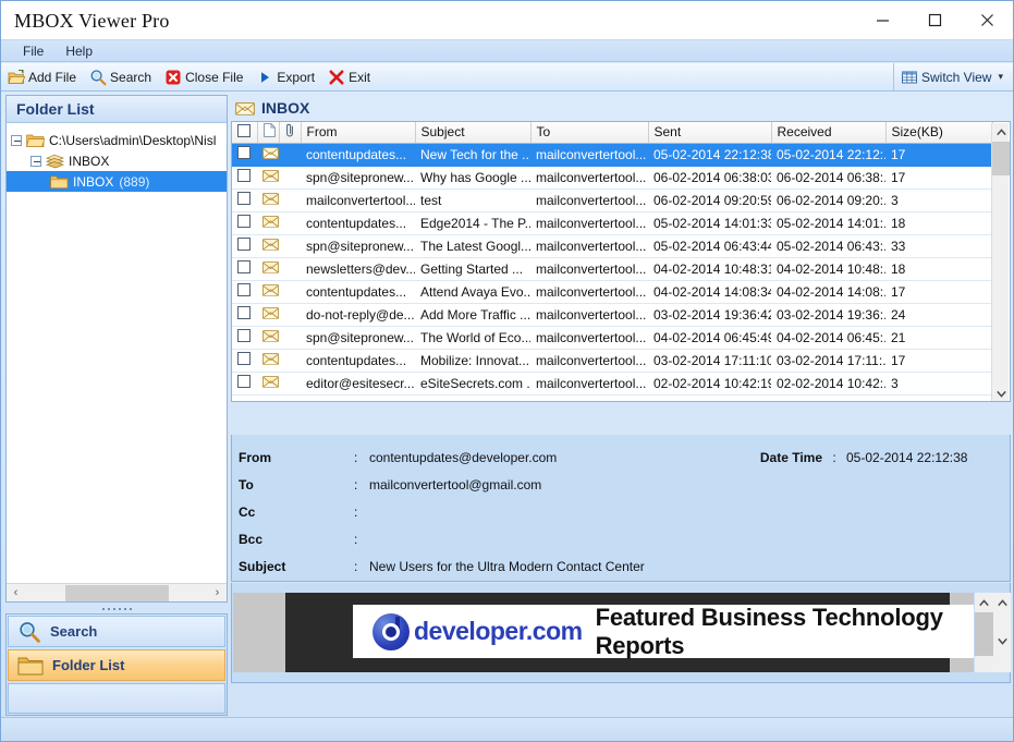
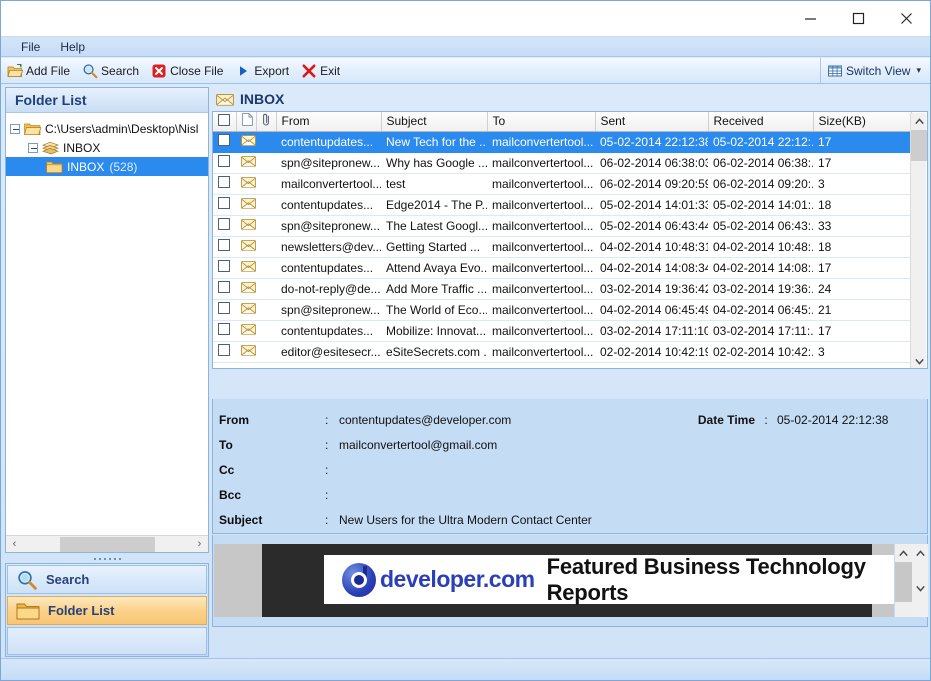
- MBOX Viewer Pro
  File
  Help
  Add File
  Search
  Close File
  Export
  Exit
  Switch View
  ▾
  Folder List
  C:\Users\admin\Desktop\Nisl
  INBOX
  INBOX
- (889)
+ (528)
  ‹
  ›
  Search
  Folder List
  INBOX
  			From	Subject	To	Sent	Received	Size(KB)
  			contentupdates...	New Tech for the ..	mailconvertertool...	05-02-2014 22:12:3	05-02-2014 22:12:.	17
  			spn@sitepronew...	Why has Google ...	mailconvertertool...	06-02-2014 06:38:0	06-02-2014 06:38:.	17
  			mailconvertertool...	test	mailconvertertool...	06-02-2014 09:20:5	06-02-2014 09:20:.	3
  			contentupdates...	Edge2014 - The P..	mailconvertertool...	05-02-2014 14:01:3	05-02-2014 14:01:.	18
  			spn@sitepronew...	The Latest Googl...	mailconvertertool...	05-02-2014 06:43:4	05-02-2014 06:43:.	33
  			newsletters@dev...	Getting Started ...	mailconvertertool...	04-02-2014 10:48:3	04-02-2014 10:48:.	18
  			contentupdates...	Attend Avaya Evo..	mailconvertertool...	04-02-2014 14:08:3	04-02-2014 14:08:.	17
  			do-not-reply@de...	Add More Traffic ...	mailconvertertool...	03-02-2014 19:36:4	03-02-2014 19:36:.	24
  			spn@sitepronew...	The World of Eco...	mailconvertertool...	04-02-2014 06:45:4	04-02-2014 06:45:.	21
  			contentupdates...	Mobilize: Innovat...	mailconvertertool...	03-02-2014 17:11:10	03-02-2014 17:11:.	17
  			editor@esitesecr...	eSiteSecrets.com .	mailconvertertool...	02-02-2014 10:42:1	02-02-2014 10:42:.	3
  From
  :
  contentupdates@developer.com
  Date Time
  :
  05-02-2014 22:12:38
  To
  :
  mailconvertertool@gmail.com
  Cc
  :
  Bcc
  :
  Subject
  :
  New Users for the Ultra Modern Contact Center
  developer.com
  Featured Business Technology Reports
